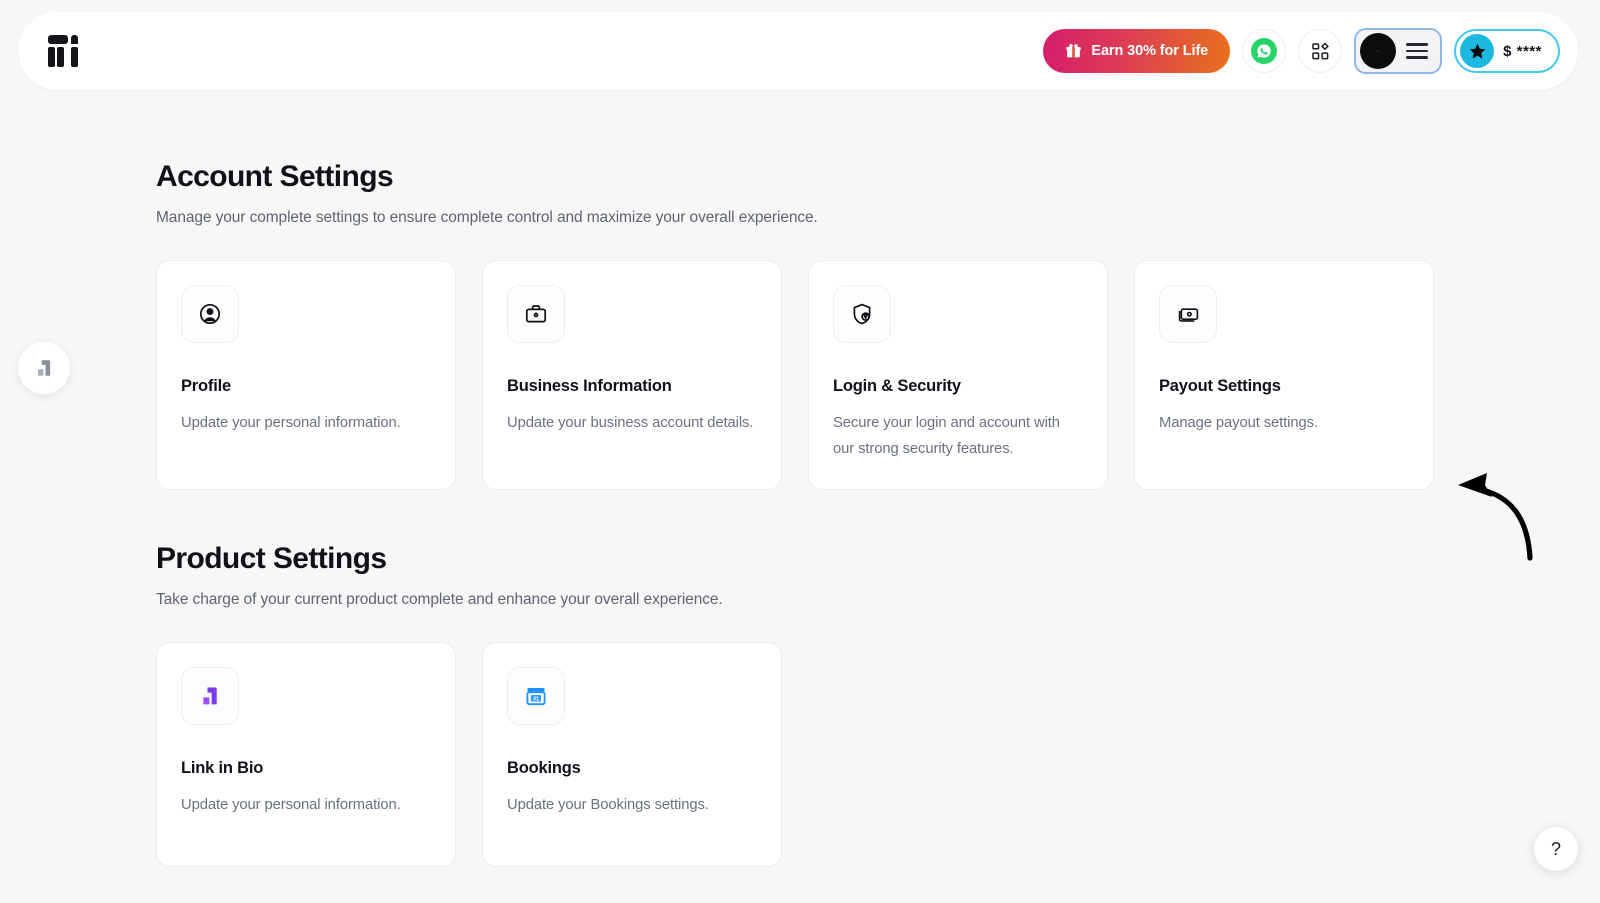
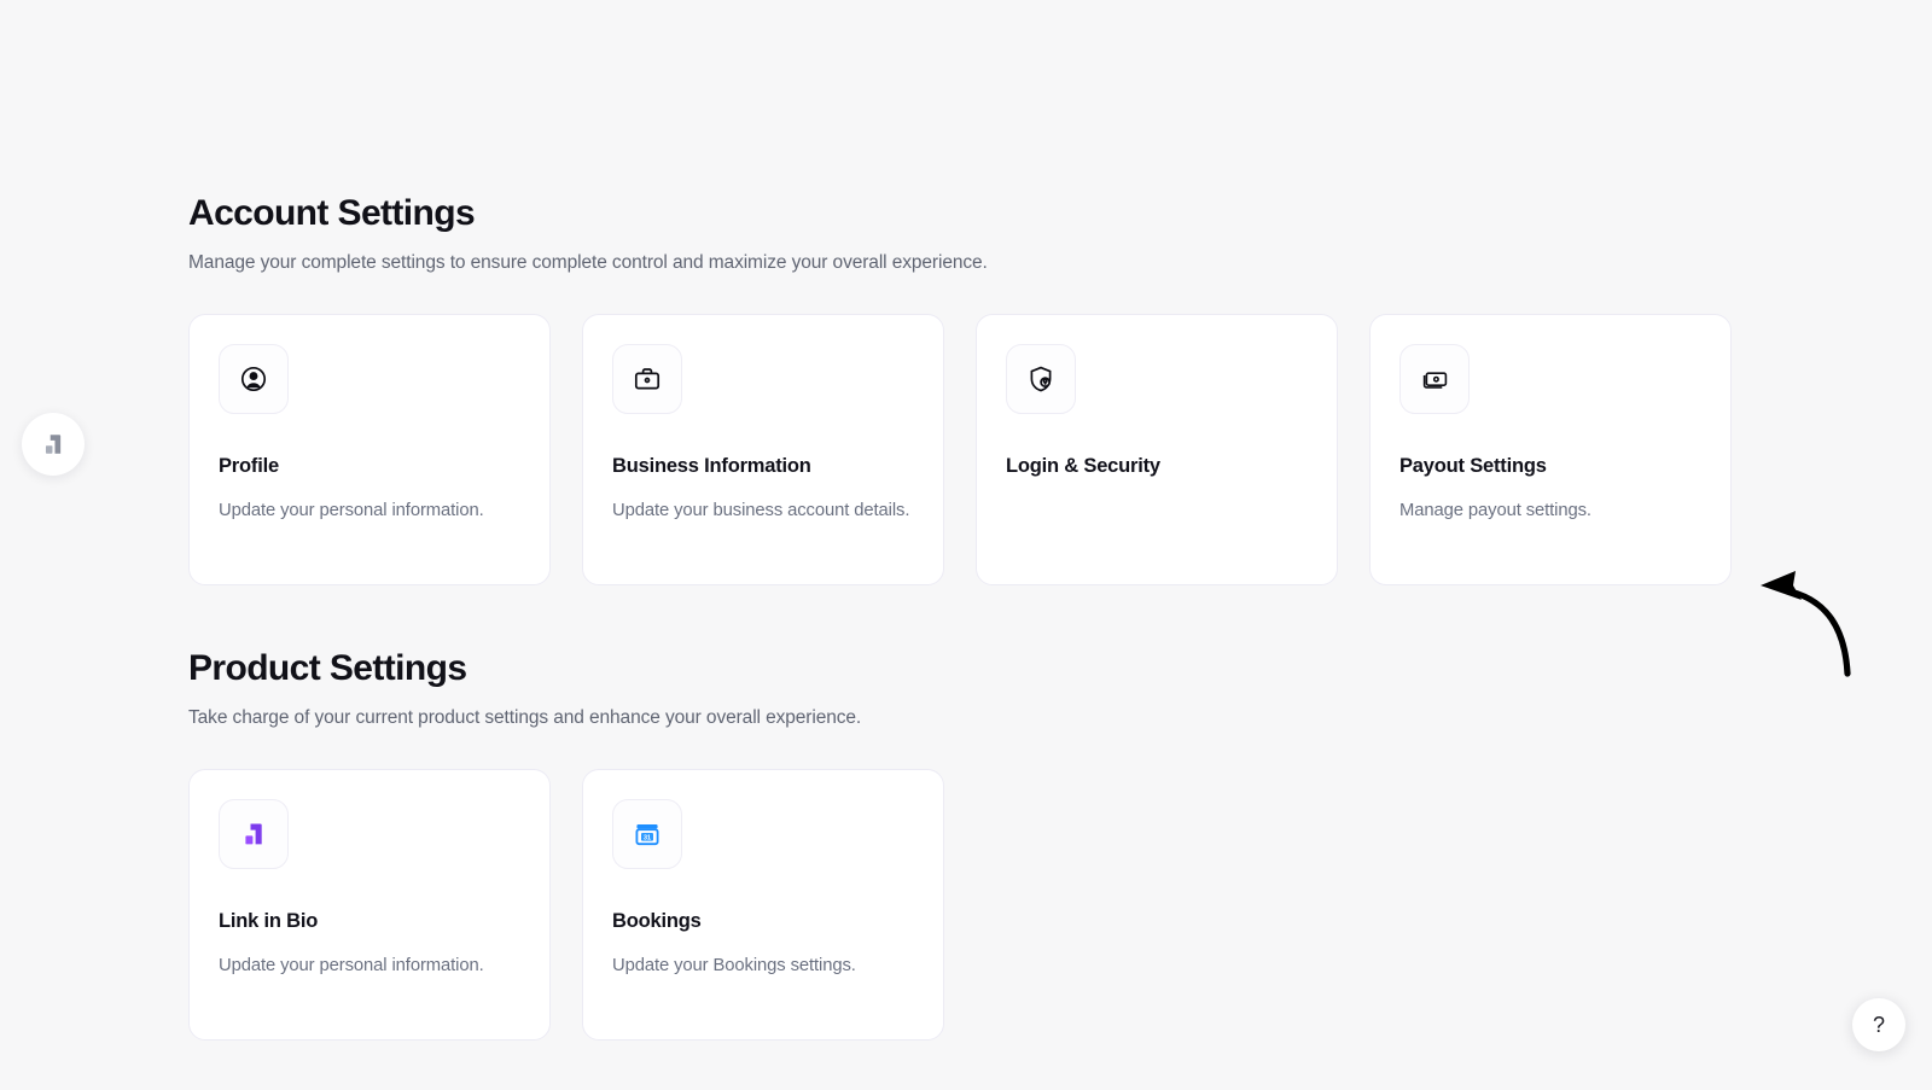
- Earn 30% for Life
- $ ****
  Account Settings
  Manage your complete settings to ensure complete control and maximize your overall experience.
  Profile
  Update your personal information.
  Business Information
  Update your business account details.
  Login & Security
- Secure your login and account with our strong security features.
  Payout Settings
  Manage payout settings.
  Product Settings
- Take charge of your current product complete and enhance your overall experience.
+ Take charge of your current product settings and enhance your overall experience.
  Link in Bio
  Update your personal information.
  Bookings
  Update your Bookings settings.
  ?
